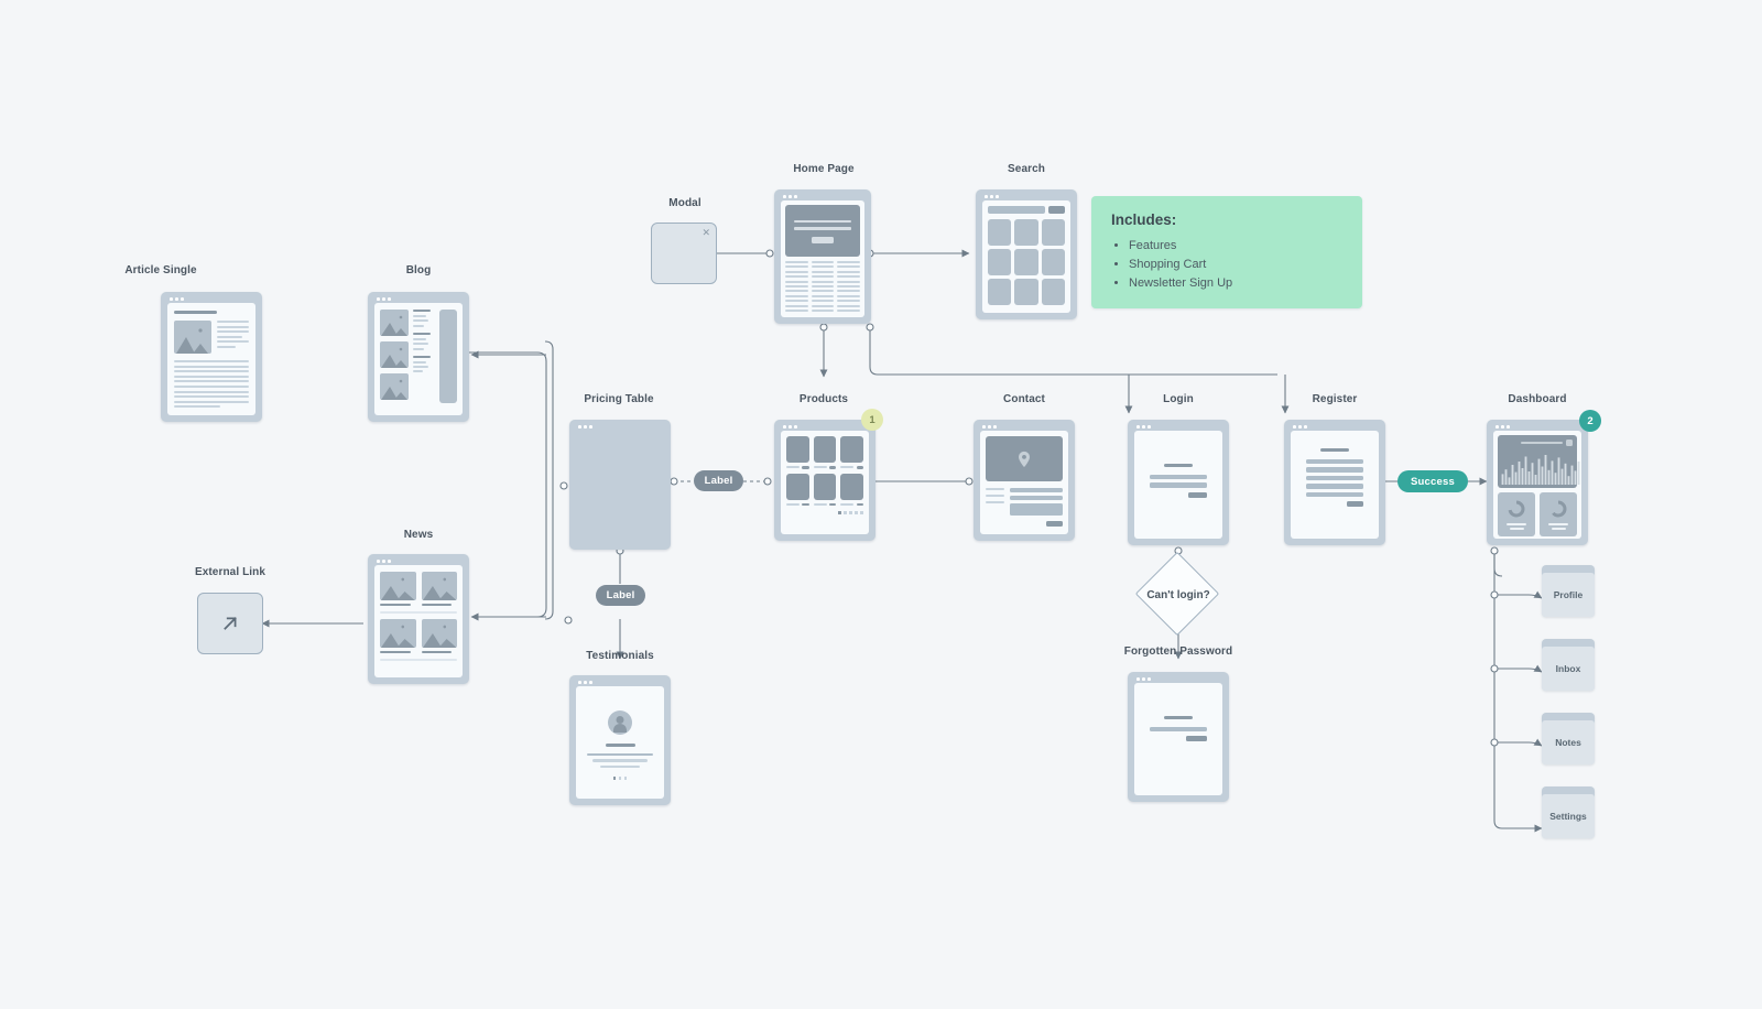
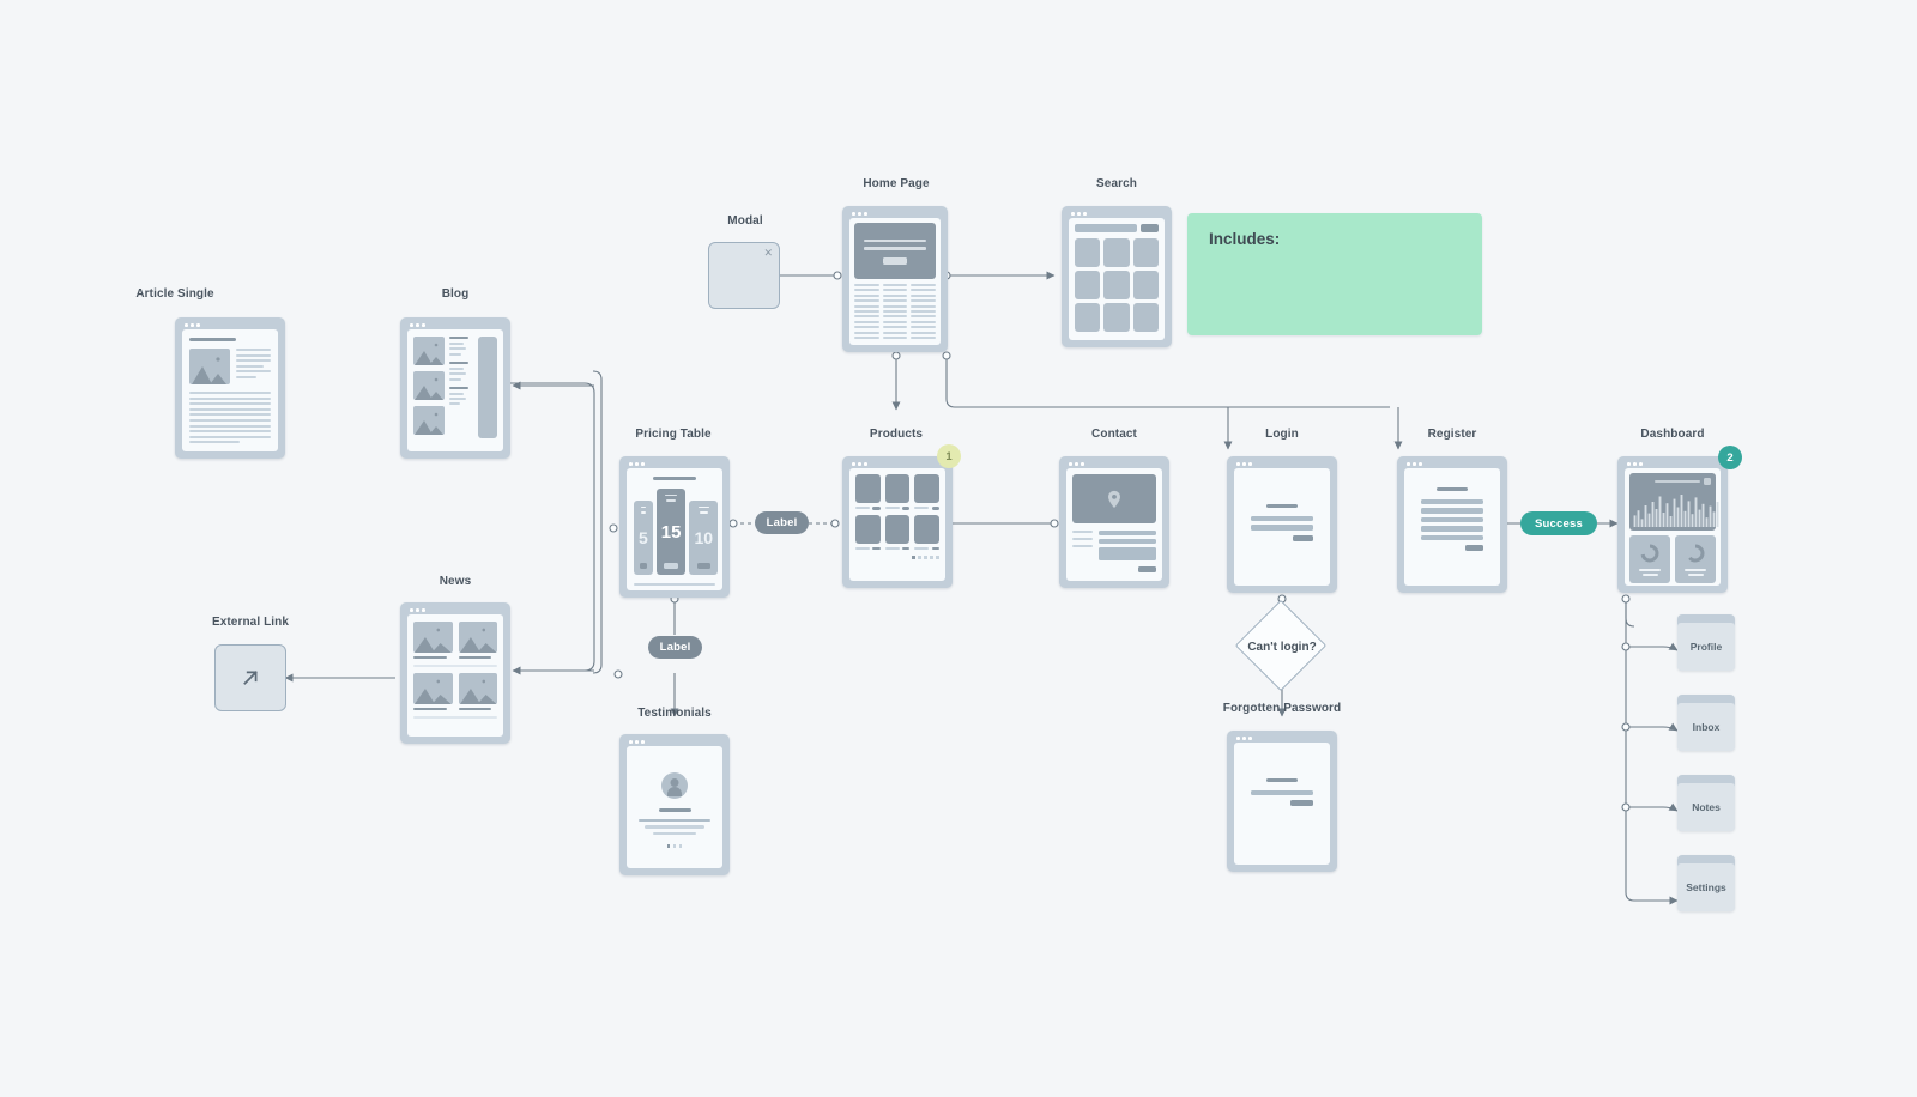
  Article Single
  Blog
  News
  External Link
  Modal
  ✕
  Home Page
  Search
  Includes:
- Features
- Shopping Cart
- Newsletter Sign Up
  Pricing Table
+ 5
+ 15
+ 10
  Products
  1
  Contact
  Login
  Can't login?
  Forgotten Password
  Register
  Dashboard
  2
  Profile
  Inbox
  Notes
  Settings
  Testimonials
  Label
  Label
  Success
